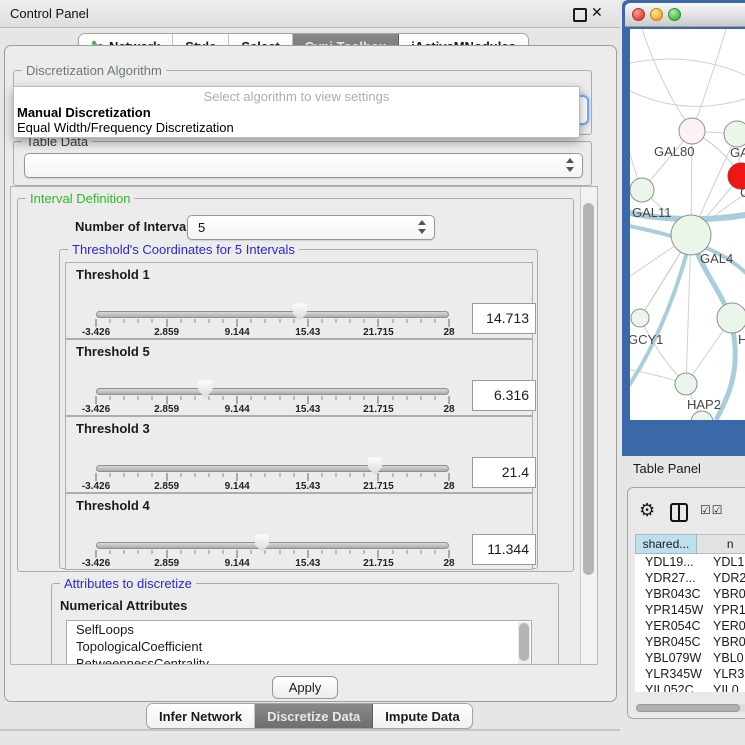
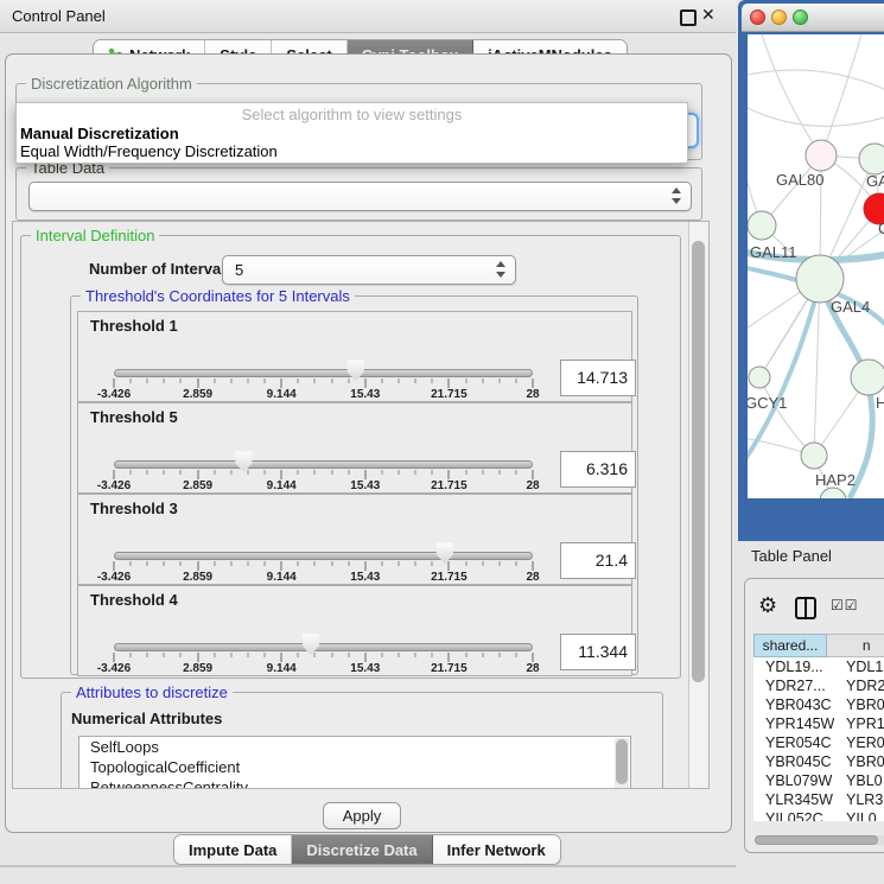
  Control Panel
  ✕
  Discretization Algorithm
  Select algorithm to view settings
  Manual Discretization
  Equal Width/Frequency Discretization
  Table Data
  Interval Definition
  Number of Interva
  5
  Threshold's Coordinates for 5 Intervals
  Threshold 1
  -3.426
  2.859
  9.144
  15.43
  21.715
  28
  14.713
  Threshold 5
  -3.426
  2.859
  9.144
  15.43
  21.715
  28
  6.316
  Threshold 3
  -3.426
  2.859
  9.144
  15.43
  21.715
  28
  21.4
  Threshold 4
  -3.426
  2.859
  9.144
  15.43
  21.715
  28
  11.344
  Attributes to discretize
  Numerical Attributes
  SelfLoops
  TopologicalCoefficient
  BetweennessCentrality
  Apply
- Infer Network
+ Impute Data
  Discretize Data
- Impute Data
+ Infer Network
  GAL80
  GA
  GAL11
  GAL4
  GCY1
  H
  HAP2
  Table Panel
  ⚙
  ☑☑
  shared...
  n
  YDL19...
  YDL1
  YDR27...
  YDR2
  YBR043C
  YBR0
  YPR145W
  YPR1
  YER054C
  YER0
  YBR045C
  YBR0
  YBL079W
  YBL0
  YLR345W
  YLR3
  YIL052C
  YIL0
